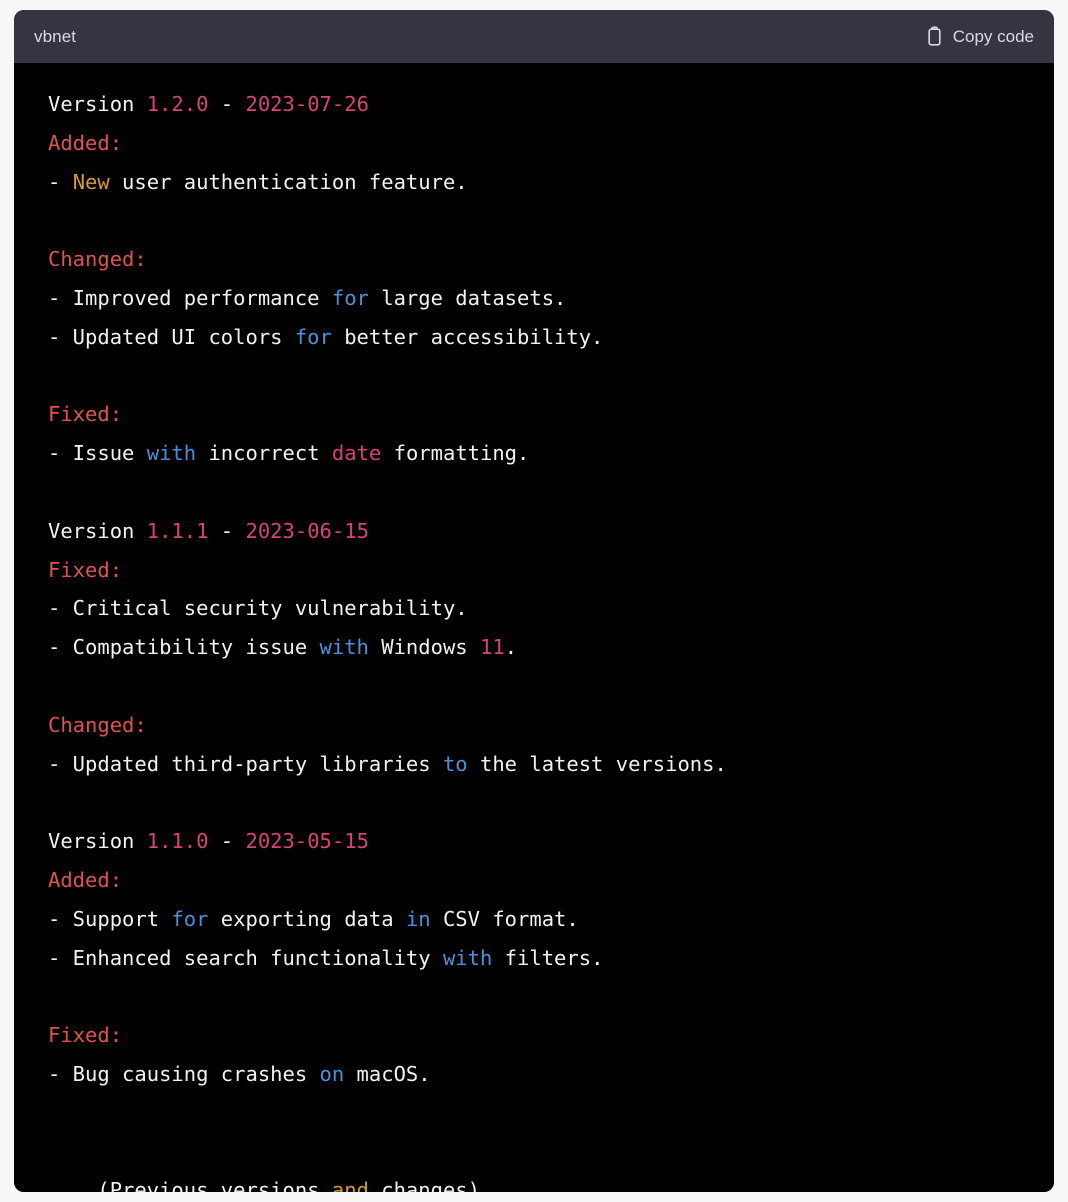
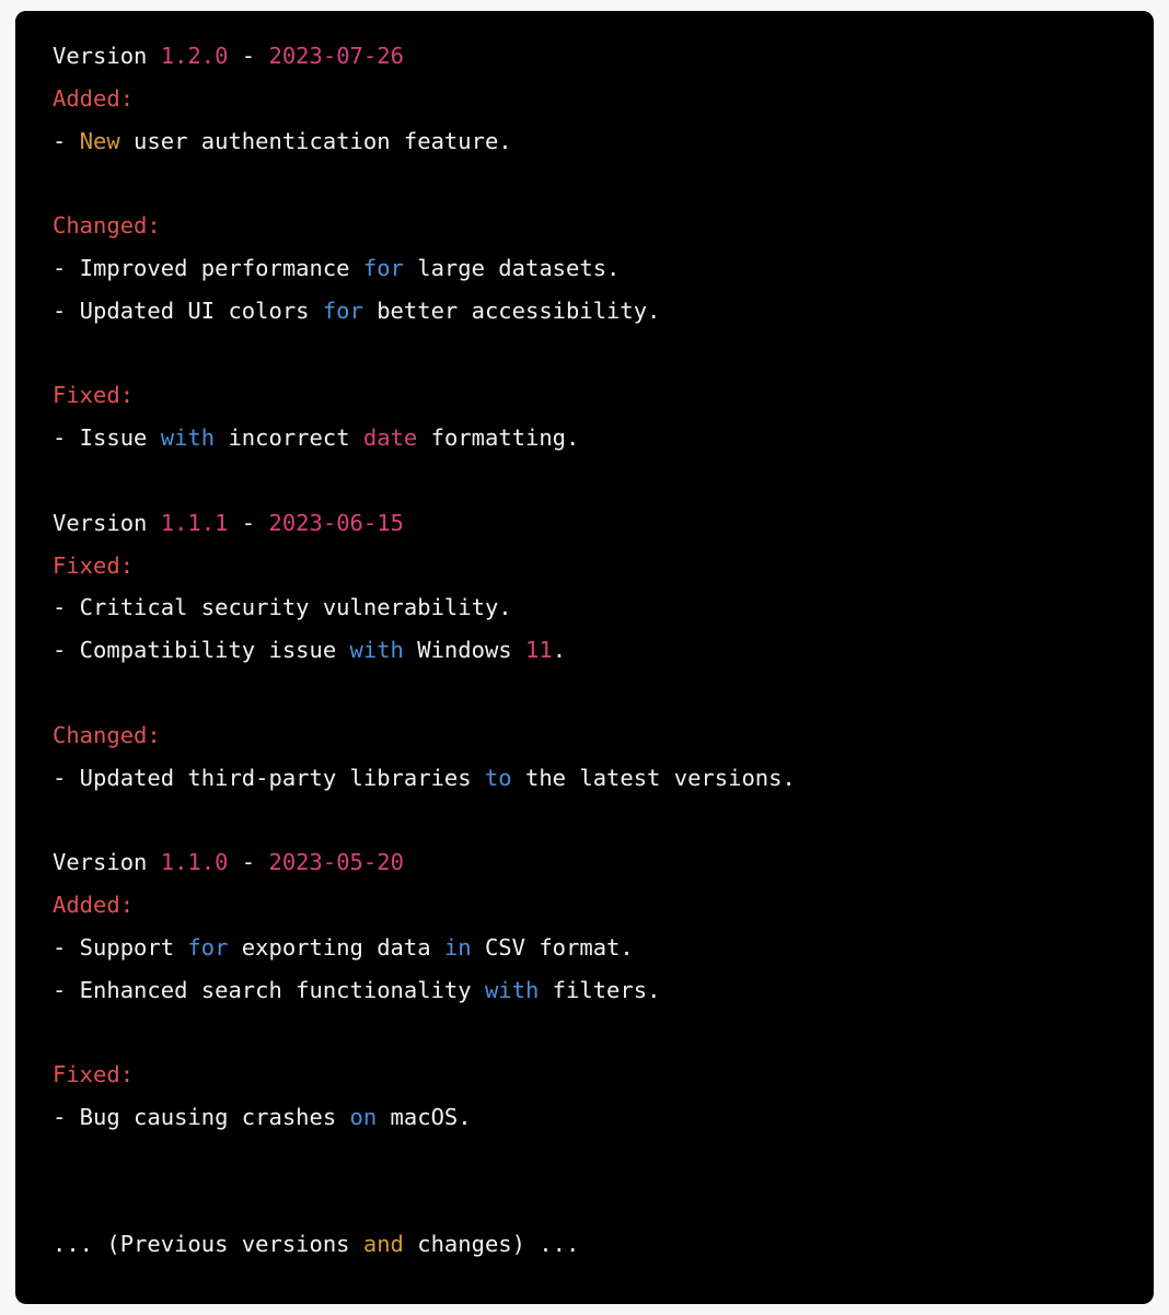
- vbnet
- Copy code
- Version 1.2.0 - 2023-07-26 Added: - New user authentication feature. Changed: - Improved performance for large datasets. - Updated UI colors for better accessibility. Fixed: - Issue with incorrect date formatting. Version 1.1.1 - 2023-06-15 Fixed: - Critical security vulnerability. - Compatibility issue with Windows 11. Changed: - Updated third-party libraries to the latest versions. Version 1.1.0 - 2023-05-15 Added: - Support for exporting data in CSV format. - Enhanced search functionality with filters. Fixed: - Bug causing crashes on macOS. ... (Previous versions and changes) ...
+ Version 1.2.0 - 2023-07-26 Added: - New user authentication feature. Changed: - Improved performance for large datasets. - Updated UI colors for better accessibility. Fixed: - Issue with incorrect date formatting. Version 1.1.1 - 2023-06-15 Fixed: - Critical security vulnerability. - Compatibility issue with Windows 11. Changed: - Updated third-party libraries to the latest versions. Version 1.1.0 - 2023-05-20 Added: - Support for exporting data in CSV format. - Enhanced search functionality with filters. Fixed: - Bug causing crashes on macOS. ... (Previous versions and changes) ...
